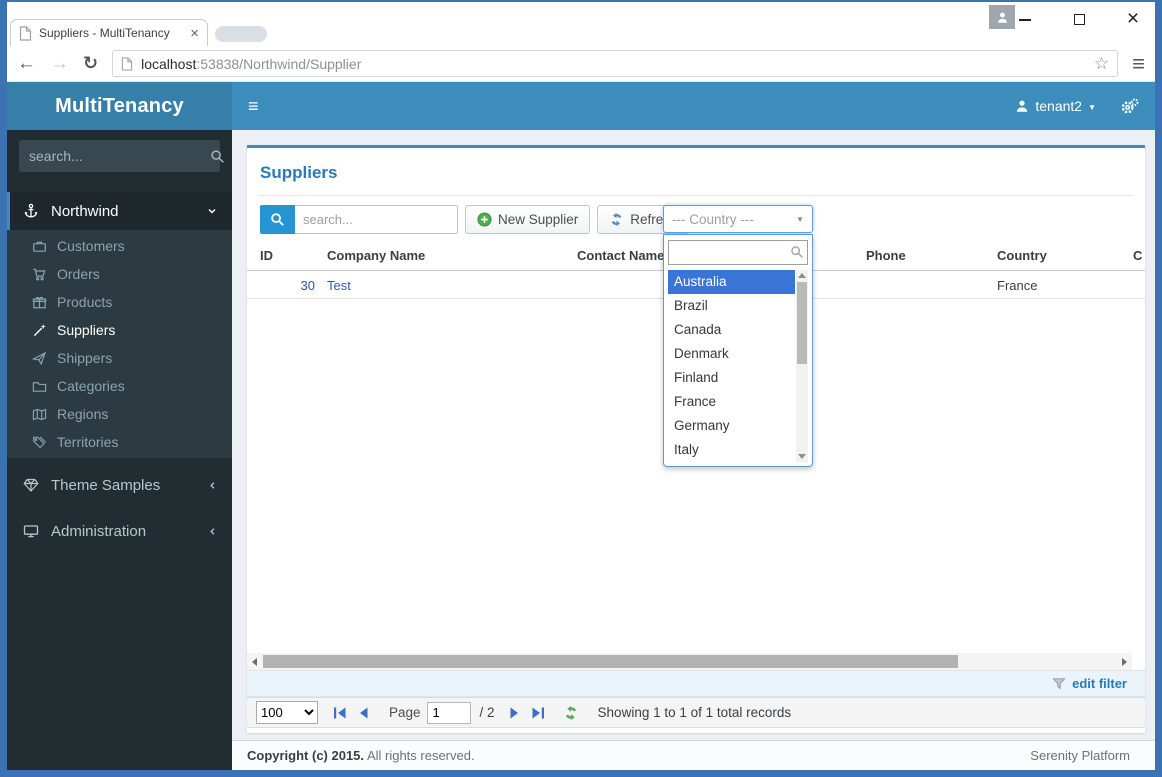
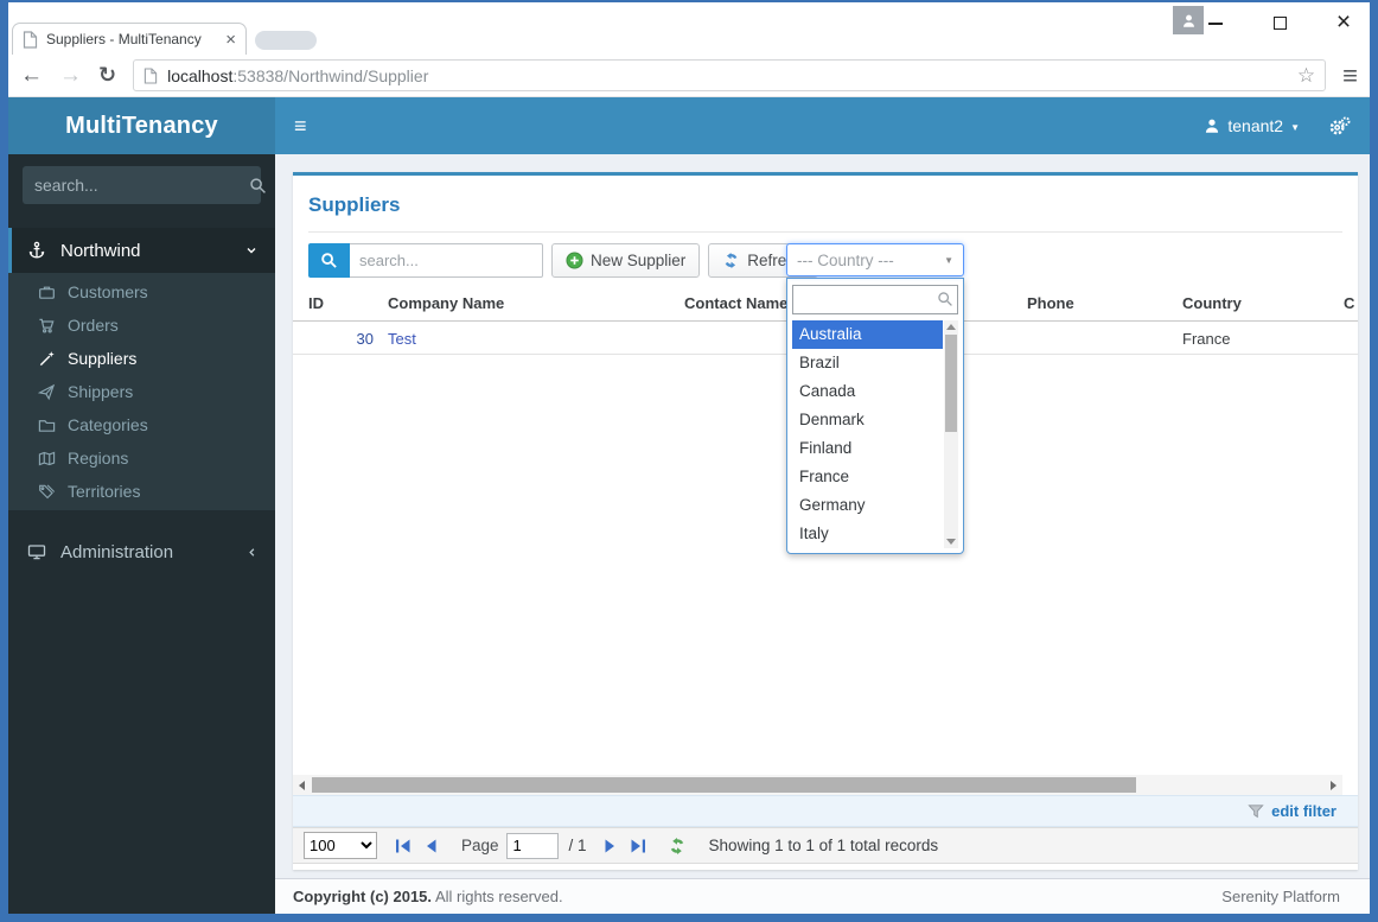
  Suppliers - MultiTenancy
  ×
  ×
  ←
  →
  ↻
  localhost:53838/Northwind/Supplier
  ☆
  ≡
  MultiTenancy
  ≡
  tenant2
  ▼
  search...
  Northwind
  Customers
  Orders
- Products
  Suppliers
  Shippers
  Categories
  Regions
  Territories
- Theme Samples
  Administration
  Suppliers
  search...
  New Supplier
  Refre
  --- Country ---
  ▼
  Australia
  Brazil
  Canada
  Denmark
  Finland
  France
  Germany
  Italy
  ID
  Company Name
  Contact Name
  Phone
  Country
  C
  30
  Test
  France
  edit filter
  100
  Page
  1
- / 2
+ / 1
  Showing 1 to 1 of 1 total records
  Copyright (c) 2015. All rights reserved.
  Serenity Platform
